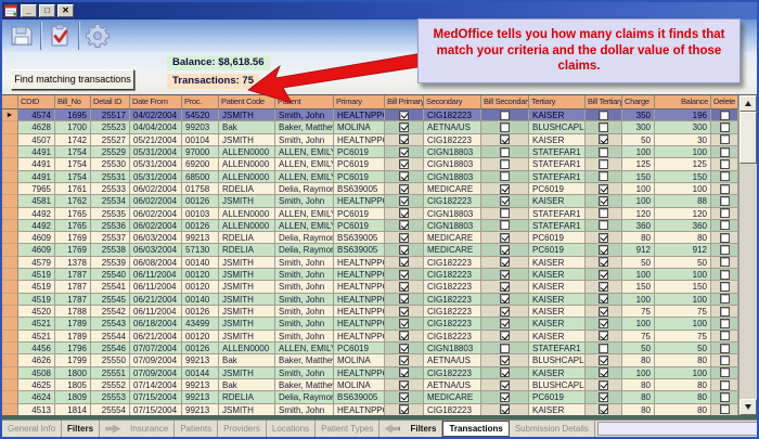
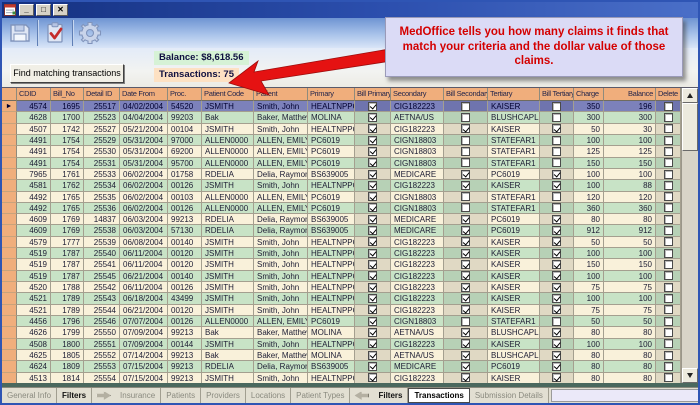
  _
  □
  ✕
  Find matching transactions
  Balance: $8,618.56
  Transactions: 75
  CDID
  Bill_No
  Detail ID
  Date From
  Proc.
  Patient Code
  Primary
  Bill Primary
  Secondary
  Bill Secondar
  Tertiary
  Bill Tertiary
  Charge
  Balance
  Delete
  4574
  1695
  25517
  04/02/2004
  54520
  JSMITH
  Smith, John
  HEALTNPP
  CIG182223
  KAISER
  350
  196
  4628
  1700
  25523
  04/04/2004
  99203
  Bak
  Baker, Matthe
  MOLINA
  AETNA/US
  BLUSHCAPL
  300
  300
  4507
  1742
  25527
  05/21/2004
  00104
  JSMITH
  Smith, John
  HEALTNPP
  CIG182223
  KAISER
  50
  30
  4491
  1754
  25529
  05/31/2004
  97000
  ALLEN0000
  ALLEN, EMIL
  PC6019
  CIGN18803
  STATEFAR1
  100
  100
  4491
  1754
  25530
  05/31/2004
  69200
  ALLEN0000
  ALLEN, EMIL
  PC6019
  CIGN18803
  STATEFAR1
  125
  125
  4491
  1754
  25531
  05/31/2004
- 68500
+ 95700
  ALLEN0000
  ALLEN, EMIL
  PC6019
  CIGN18803
  STATEFAR1
  150
  150
  7965
  1761
  25533
  06/02/2004
  01758
  RDELIA
  Delia, Raymo
  BS639005
  MEDICARE
  PC6019
  100
  100
  4581
  1762
  25534
  06/02/2004
  00126
  JSMITH
  Smith, John
  HEALTNPP
  CIG182223
  KAISER
  100
  88
  4492
  1765
  25535
  06/02/2004
  00103
  ALLEN0000
  ALLEN, EMIL
  PC6019
  CIGN18803
  STATEFAR1
  120
  120
  4492
  1765
  25536
  06/02/2004
  00126
  ALLEN0000
  ALLEN, EMIL
  PC6019
  CIGN18803
  STATEFAR1
  360
  360
  4609
  1769
- 25537
+ 14837
  06/03/2004
  99213
  RDELIA
  Delia, Raymo
  BS639005
  MEDICARE
  PC6019
  80
  80
  4609
  1769
  25538
  06/03/2004
  57130
  RDELIA
  Delia, Raymo
  BS639005
  MEDICARE
  PC6019
  912
  912
  4579
- 1378
+ 1777
  25539
  06/08/2004
  00140
  JSMITH
  Smith, John
  HEALTNPP
  CIG182223
  KAISER
  50
  50
  4519
  1787
  25540
  06/11/2004
  00120
  JSMITH
  Smith, John
  HEALTNPP
  CIG182223
  KAISER
  100
  100
  4519
  1787
  25541
  06/11/2004
  00120
  JSMITH
  Smith, John
  HEALTNPP
  CIG182223
  KAISER
  150
  150
  4519
  1787
  25545
  06/21/2004
  00140
  JSMITH
  Smith, John
  HEALTNPP
  CIG182223
  KAISER
  100
  100
  4520
  1788
  25542
  06/11/2004
  00126
  JSMITH
  Smith, John
  HEALTNPP
  CIG182223
  KAISER
  75
  75
  4521
  1789
  25543
  06/18/2004
  43499
  JSMITH
  Smith, John
  HEALTNPP
  CIG182223
  KAISER
  100
  100
  4521
  1789
  25544
  06/21/2004
  00120
  JSMITH
  Smith, John
  HEALTNPP
  CIG182223
  KAISER
  75
  75
  4456
  1796
  25546
  07/07/2004
  00126
  ALLEN0000
  ALLEN, EMIL
  PC6019
  CIGN18803
  STATEFAR1
  50
  50
  4626
  1799
  25550
  07/09/2004
  99213
  Bak
  Baker, Matthe
  MOLINA
  AETNA/US
  BLUSHCAPL
  80
  80
  4508
  1800
  25551
  07/09/2004
  00144
  JSMITH
  Smith, John
  HEALTNPP
  CIG182223
  KAISER
  100
  100
  4625
  1805
  25552
  07/14/2004
  99213
  Bak
  Baker, Matthe
  MOLINA
  AETNA/US
  BLUSHCAPL
  80
  80
  4624
  1809
  25553
  07/15/2004
  99213
  RDELIA
  Delia, Raymo
  BS639005
  MEDICARE
  PC6019
  80
  80
  4513
  1814
  25554
  07/15/2004
  99213
  JSMITH
  Smith, John
  HEALTNPP
  CIG182223
  KAISER
  80
  80
  General Info
  Filters
  Insurance
  Patients
  Providers
  Locations
  Patient Types
  Filters
  Transactions
  Submission Details
  MedOffice tells you how many claims it finds that match your criteria and the dollar value of those claims.
